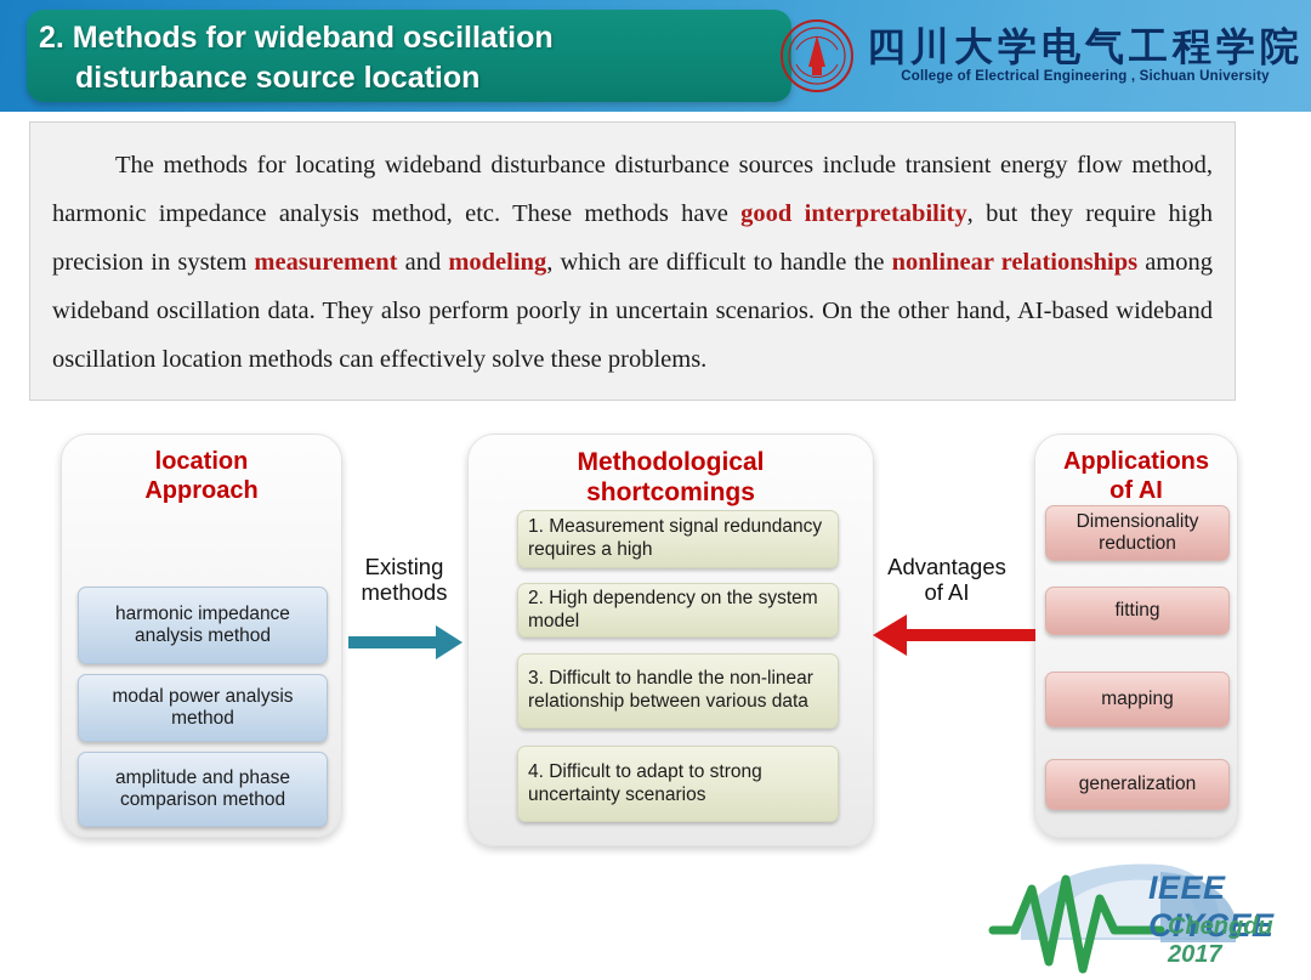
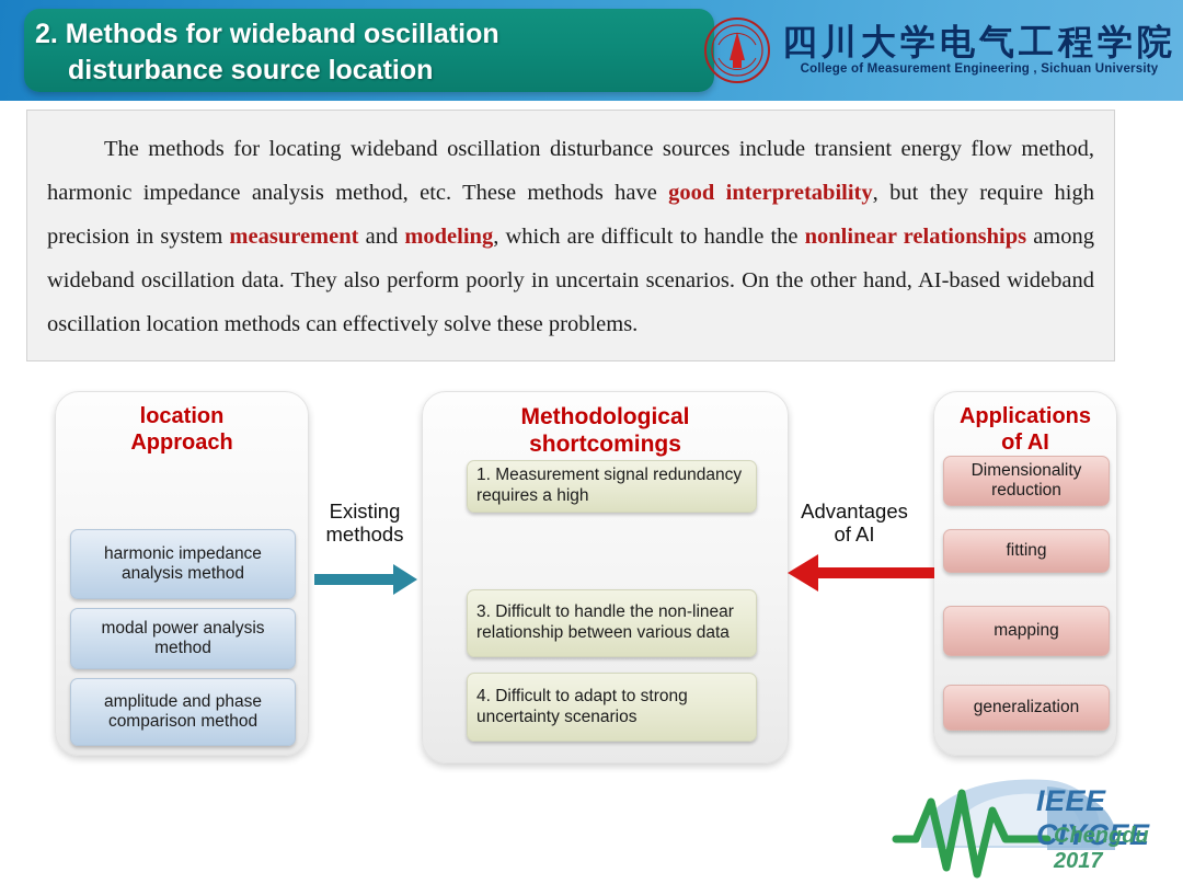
  2. Methods for wideband oscillation
  disturbance source location
  四川大学电气工程学院
- College of Electrical Engineering , Sichuan University
+ College of Measurement Engineering , Sichuan University
- The methods for locating wideband disturbance disturbance sources include transient energy flow method, harmonic impedance analysis method, etc. These methods have good interpretability, but they require high precision in system measurement and modeling, which are difficult to handle the nonlinear relationships among wideband oscillation data. They also perform poorly in uncertain scenarios. On the other hand, AI-based wideband oscillation location methods can effectively solve these problems.
+ The methods for locating wideband oscillation disturbance sources include transient energy flow method, harmonic impedance analysis method, etc. These methods have good interpretability, but they require high precision in system measurement and modeling, which are difficult to handle the nonlinear relationships among wideband oscillation data. They also perform poorly in uncertain scenarios. On the other hand, AI-based wideband oscillation location methods can effectively solve these problems.
  location
  Approach
  harmonic impedance analysis method
  modal power analysis method
  amplitude and phase comparison method
  Methodological
  shortcomings
  1. Measurement signal redundancy requires a high
- 2. High dependency on the system model
  3. Difficult to handle the non-linear relationship between various data
  4. Difficult to adapt to strong uncertainty scenarios
  Applications
  of AI
  Dimensionality reduction
  fitting
  mapping
  generalization
  Existing
  methods
  Advantages
  of AI
  IEEE CIYCEE
  Chengdu 2017
